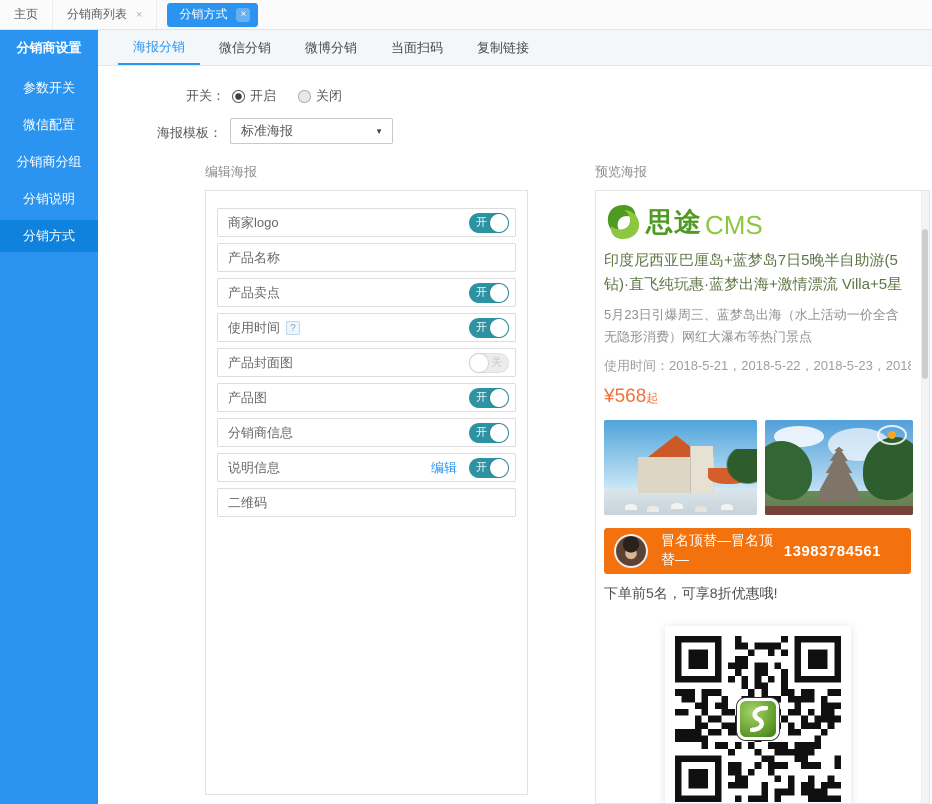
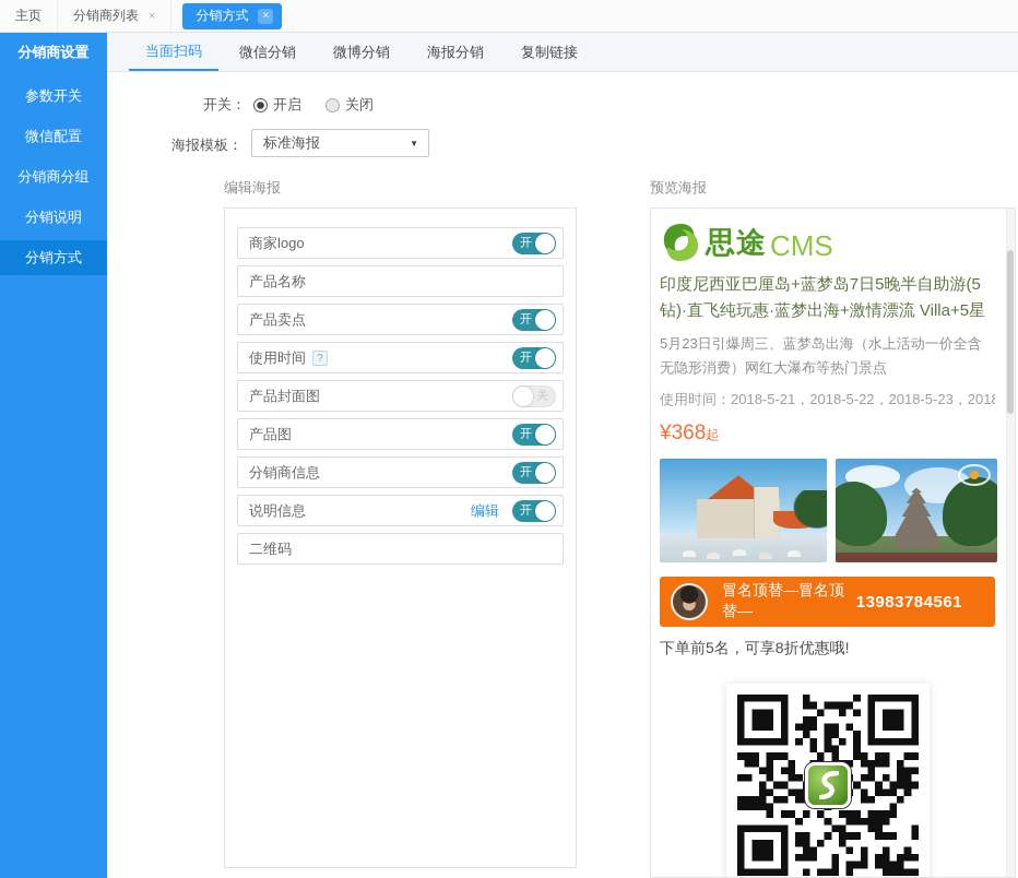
  主页
  分销商列表
  ×
  分销方式
  ×
  分销商设置
- 海报分销
+ 当面扫码
  微信分销
  微博分销
- 当面扫码
+ 海报分销
  复制链接
  参数开关
  微信配置
  分销商分组
  分销说明
  分销方式
  开关：
  开启
  关闭
  海报模板：
  标准海报
  ▼
  编辑海报
  商家logo
  开
  产品名称
  产品卖点
  开
  使用时间
  ?
  开
  产品封面图
  关
  产品图
  开
  分销商信息
  开
  说明信息
  编辑
  开
  二维码
  预览海报
  思途
  CMS
  印度尼西亚巴厘岛+蓝梦岛7日5晚半自助游(5钻)·直飞纯玩惠·蓝梦出海+激情漂流 Villa+5星
  5月23日引爆周三、蓝梦岛出海（水上活动一价全含无隐形消费）网红大瀑布等热门景点
  使用时间：2018-5-21，2018-5-22，2018-5-23，201
- ¥568起
+ ¥368起
  冒名顶替—冒名顶替—
  13983784561
  下单前5名，可享8折优惠哦!
